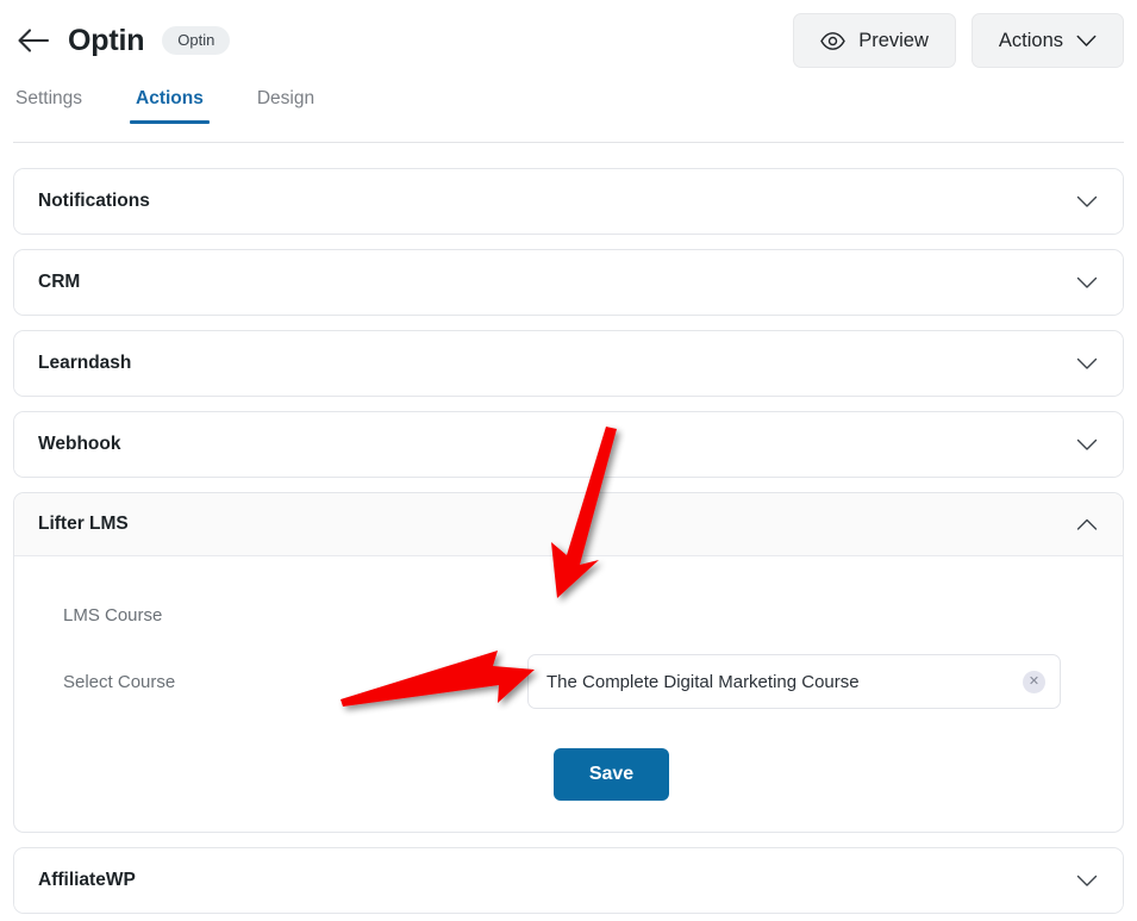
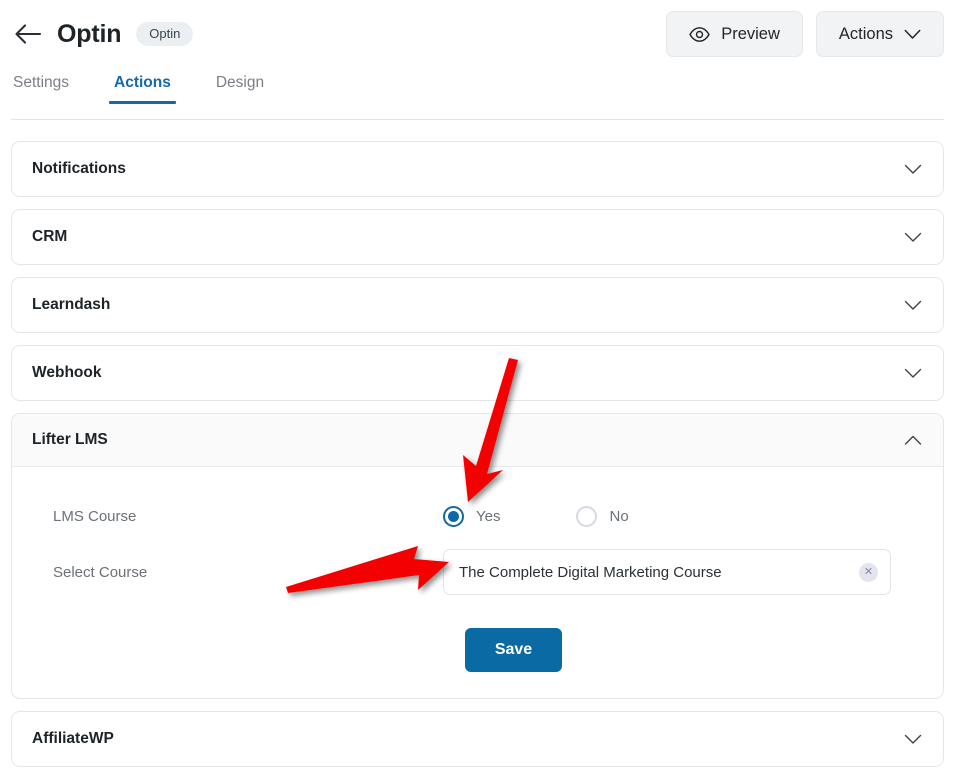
  Optin
  Optin
  Preview
  Actions
  Settings
  Actions
  Design
  Notifications
  CRM
  Learndash
  Webhook
  Lifter LMS
  LMS Course
+ Yes
+ No
  Select Course
  The Complete Digital Marketing Course
  ✕
  Save
  AffiliateWP
